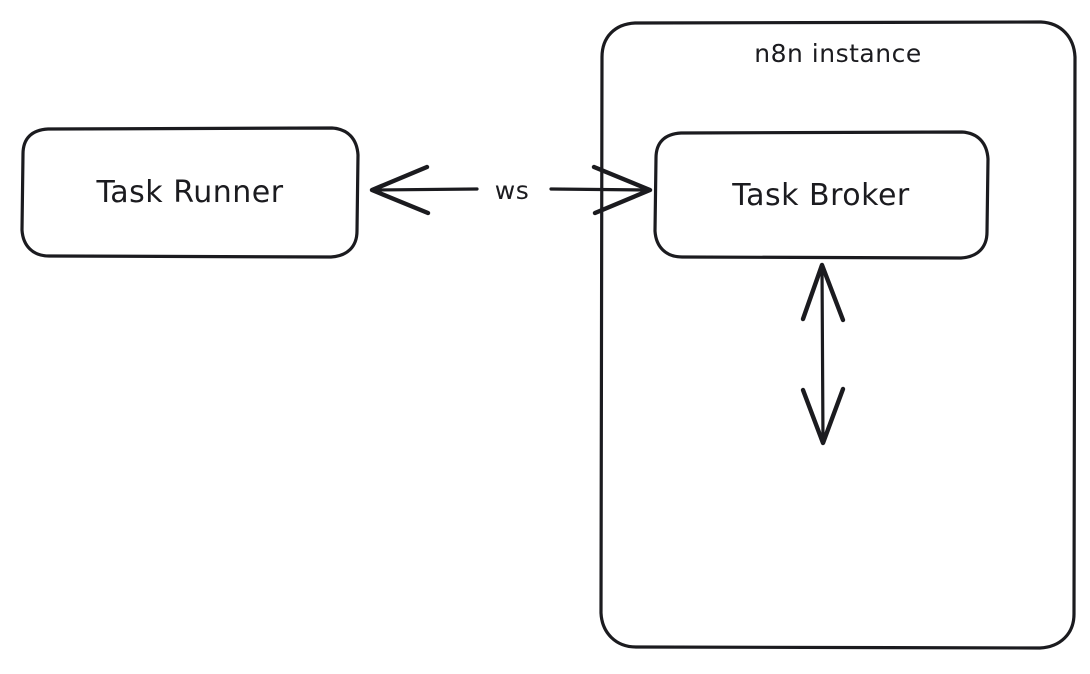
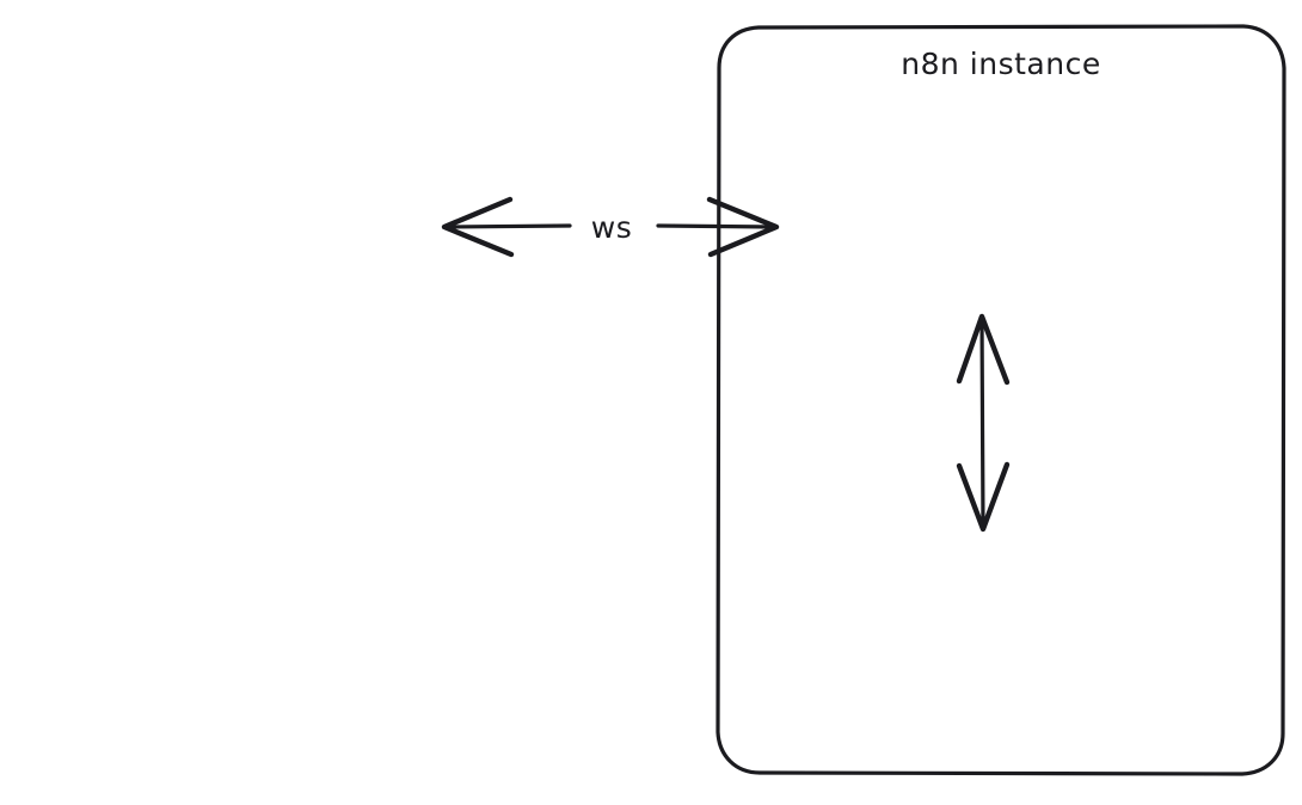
  n8n instance
- Task Runner
- Task Broker
  ws
